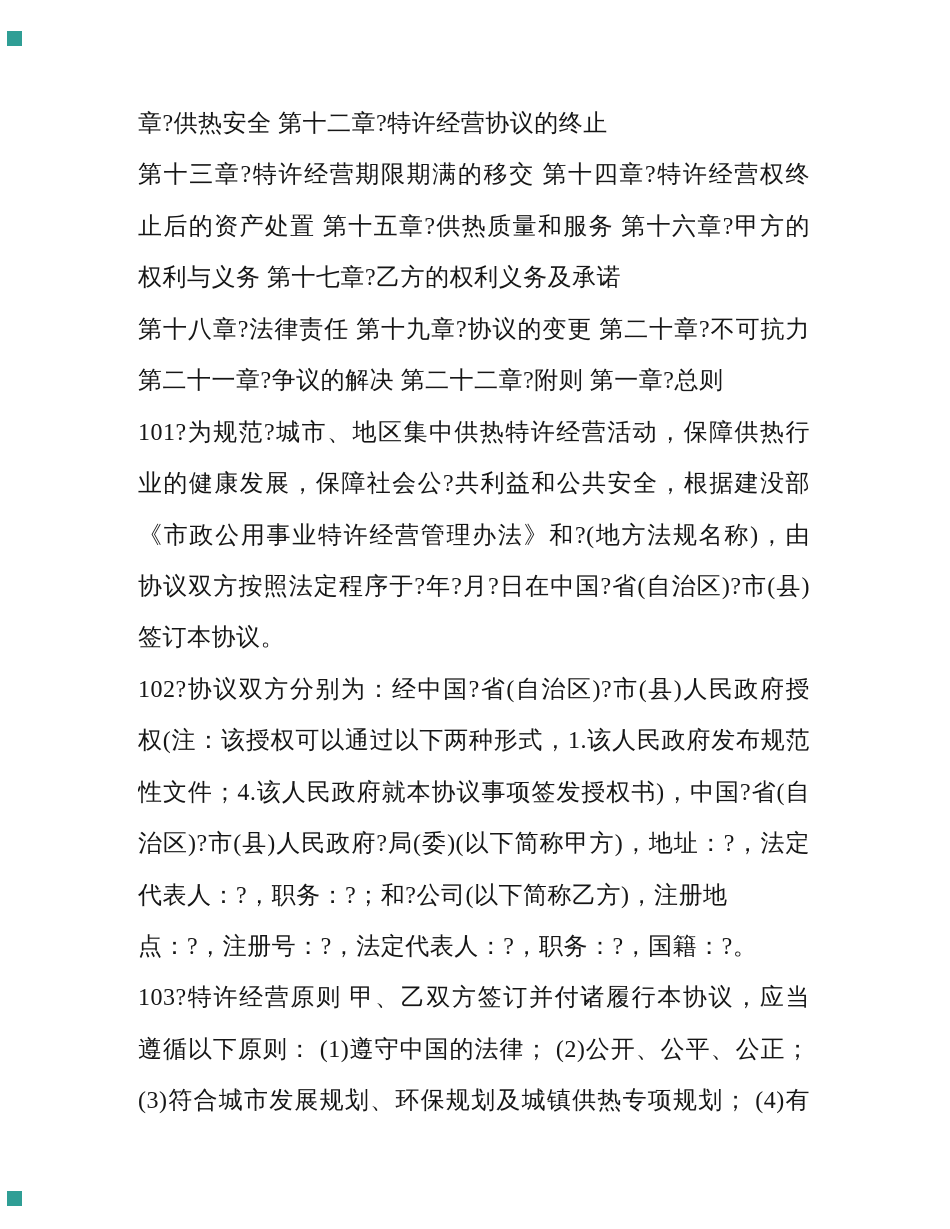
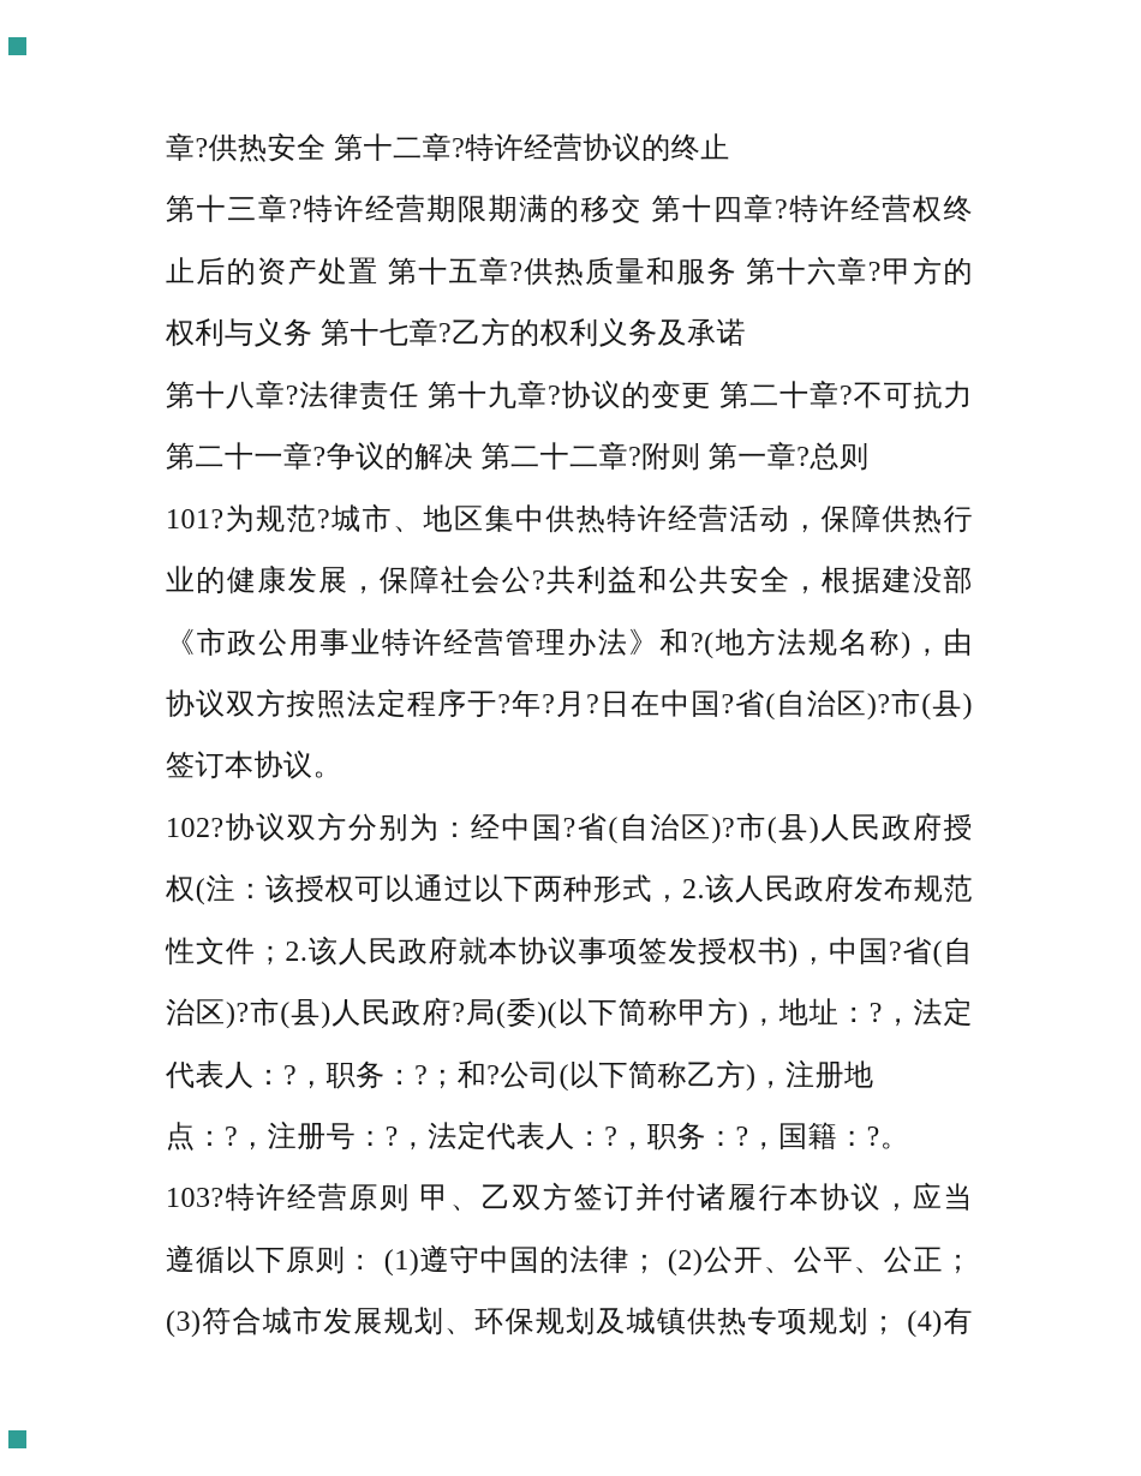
  章?供热安全 第十二章?特许经营协议的终止
  第十三章?特许经营期限期满的移交 第十四章?特许经营权终
  止后的资产处置 第十五章?供热质量和服务 第十六章?甲方的
  权利与义务 第十七章?乙方的权利义务及承诺
  第十八章?法律责任 第十九章?协议的变更 第二十章?不可抗力
  第二十一章?争议的解决 第二十二章?附则 第一章?总则
  101?为规范?城市、地区集中供热特许经营活动，保障供热行
  业的健康发展，保障社会公?共利益和公共安全，根据建没部
  《市政公用事业特许经营管理办法》和?(地方法规名称)，由
  协议双方按照法定程序于?年?月?日在中国?省(自治区)?市(县)
  签订本协议。
  102?协议双方分别为：经中国?省(自治区)?市(县)人民政府授
- 权(注：该授权可以通过以下两种形式，1.该人民政府发布规范
+ 权(注：该授权可以通过以下两种形式，2.该人民政府发布规范
- 性文件；4.该人民政府就本协议事项签发授权书)，中国?省(自
+ 性文件；2.该人民政府就本协议事项签发授权书)，中国?省(自
  治区)?市(县)人民政府?局(委)(以下简称甲方)，地址：?，法定
  代表人：?，职务：?；和?公司(以下简称乙方)，注册地
  点：?，注册号：?，法定代表人：?，职务：?，国籍：?。
  103?特许经营原则 甲、乙双方签订并付诸履行本协议，应当
  遵循以下原则： (1)遵守中国的法律； (2)公开、公平、公正；
  (3)符合城市发展规划、环保规划及城镇供热专项规划； (4)有
